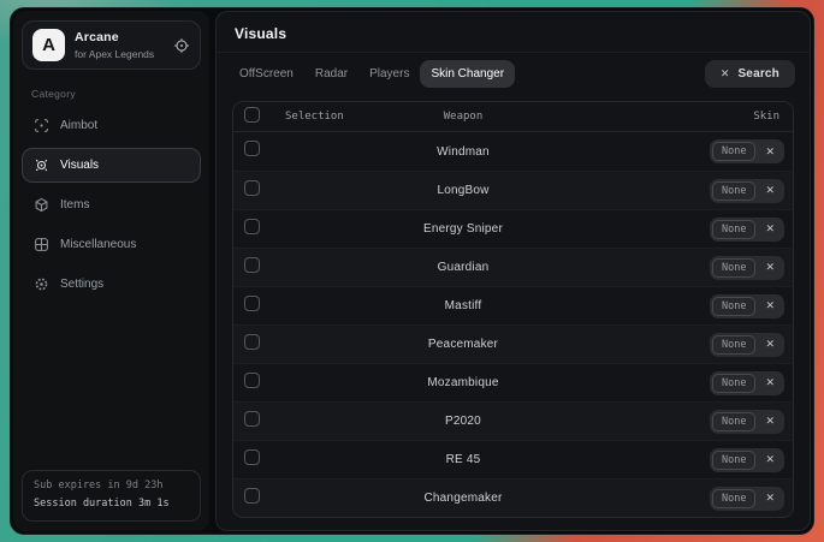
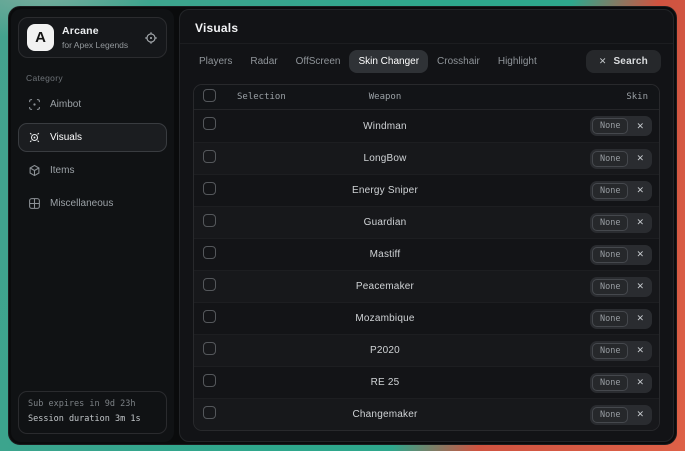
  A
  Arcane
  for Apex Legends
  Category
  Aimbot
  Visuals
  Items
  Miscellaneous
- Settings
  Sub expires in 9d 23h
  Session duration 3m 1s
  Visuals
- OffScreen
+ Players
  Radar
- Players
+ OffScreen
  Skin Changer
+ Crosshair
+ Highlight
  ✕
  Search
  Selection
  Weapon
  Skin
  Windman
  None
  ✕
  LongBow
  None
  ✕
  Energy Sniper
  None
  ✕
  Guardian
  None
  ✕
  Mastiff
  None
  ✕
  Peacemaker
  None
  ✕
  Mozambique
  None
  ✕
  P2020
  None
  ✕
- RE 45
+ RE 25
  None
  ✕
  Changemaker
  None
  ✕
